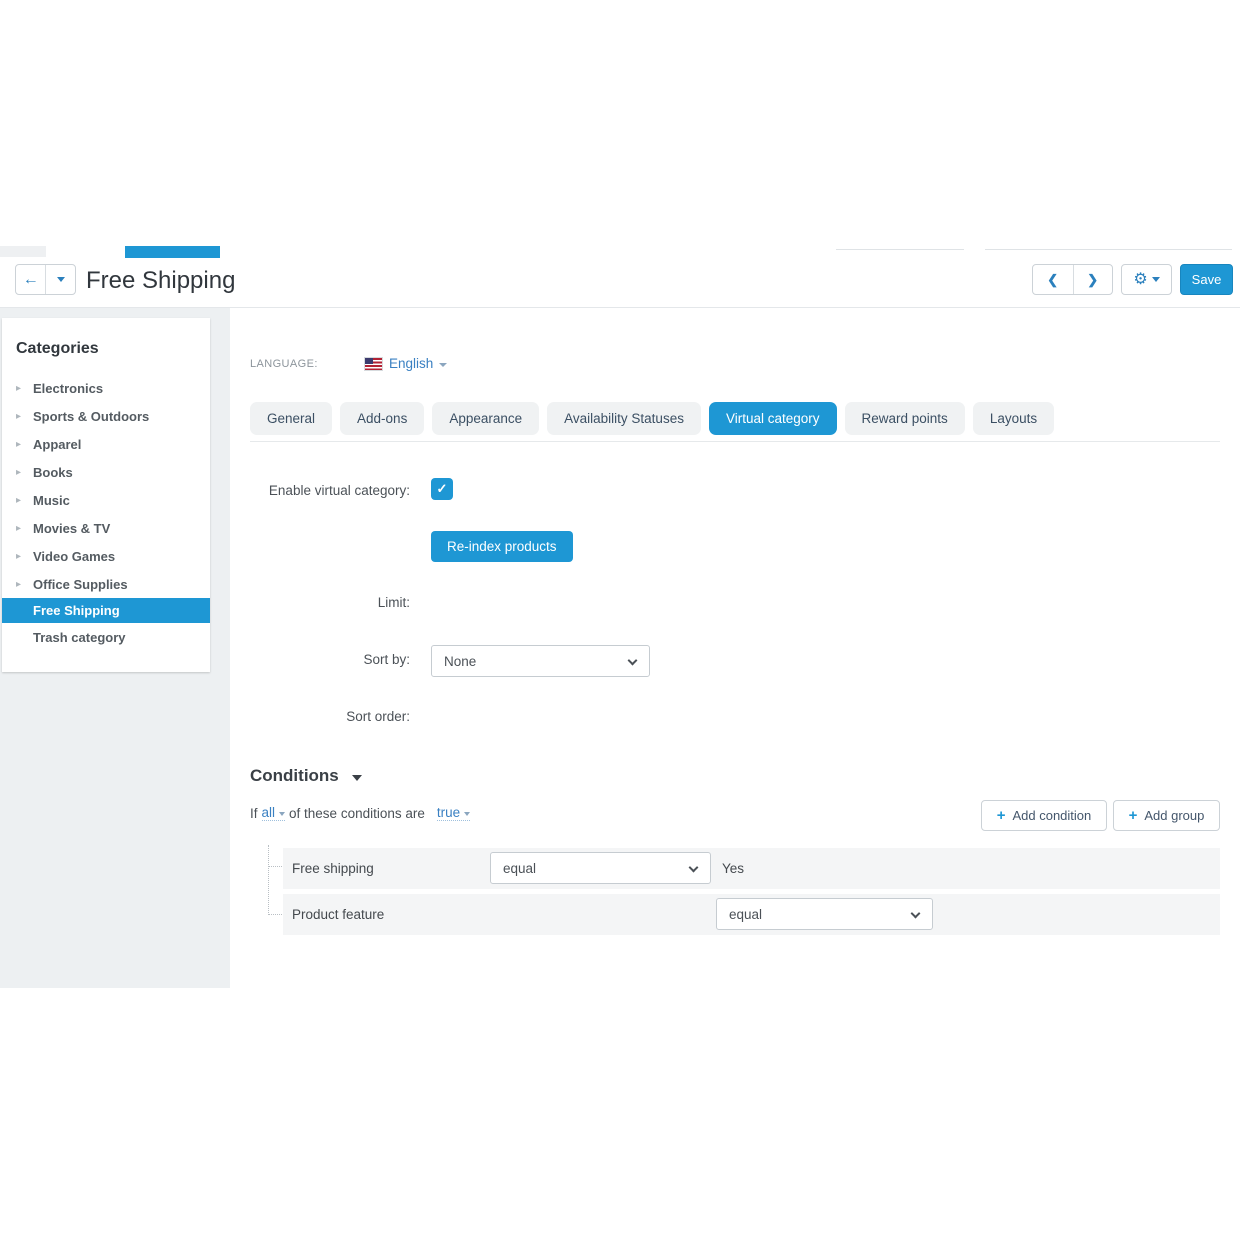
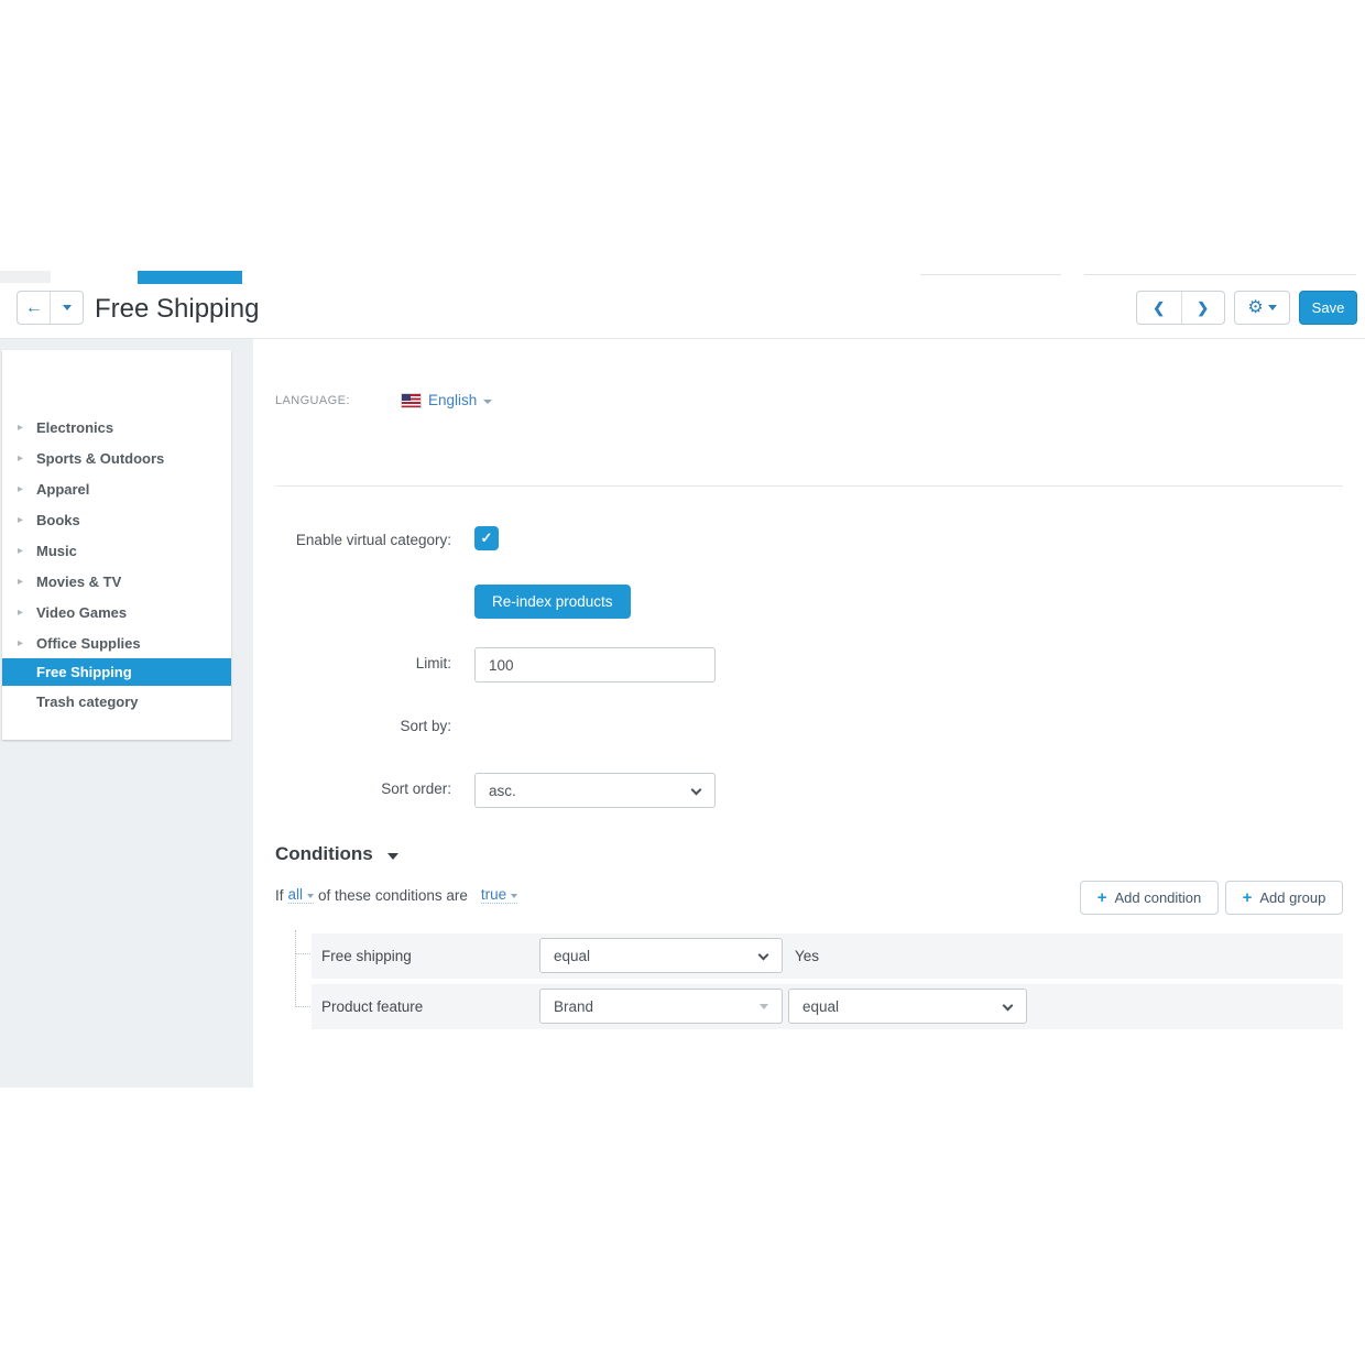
  ←
  Free Shipping
  ❮
  ❯
  ⚙
  Save
- Categories
  ▸
  Electronics
  ▸
  Sports & Outdoors
  ▸
  Apparel
  ▸
  Books
  ▸
  Music
  ▸
  Movies & TV
  ▸
  Video Games
  ▸
  Office Supplies
  Free Shipping
  Trash category
  LANGUAGE:
  English
- General
- Add-ons
- Appearance
- Availability Statuses
- Virtual category
- Reward points
- Layouts
  Enable virtual category:
  ✓
  Re-index products
  Limit:
+ 100
  Sort by:
- None
  Sort order:
+ asc.
  Conditions
  If
  all
  of these conditions are
  true
  +
  Add condition
  +
  Add group
  Free shipping
  equal
  Yes
  Product feature
+ Brand
  equal
